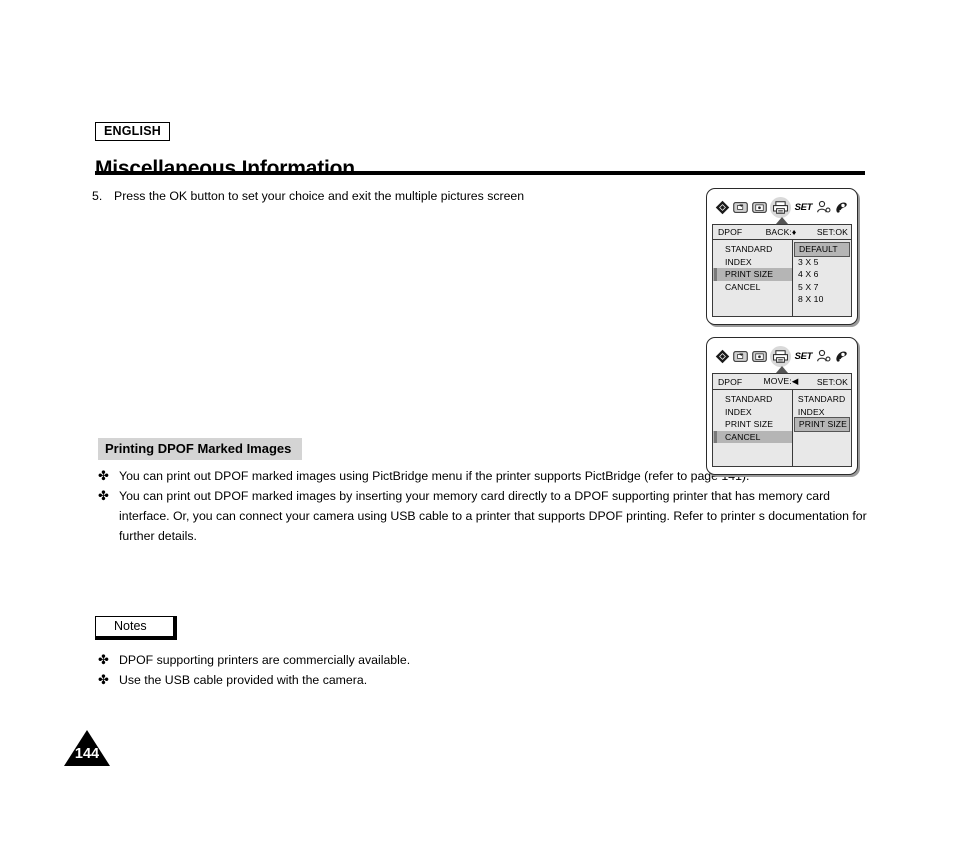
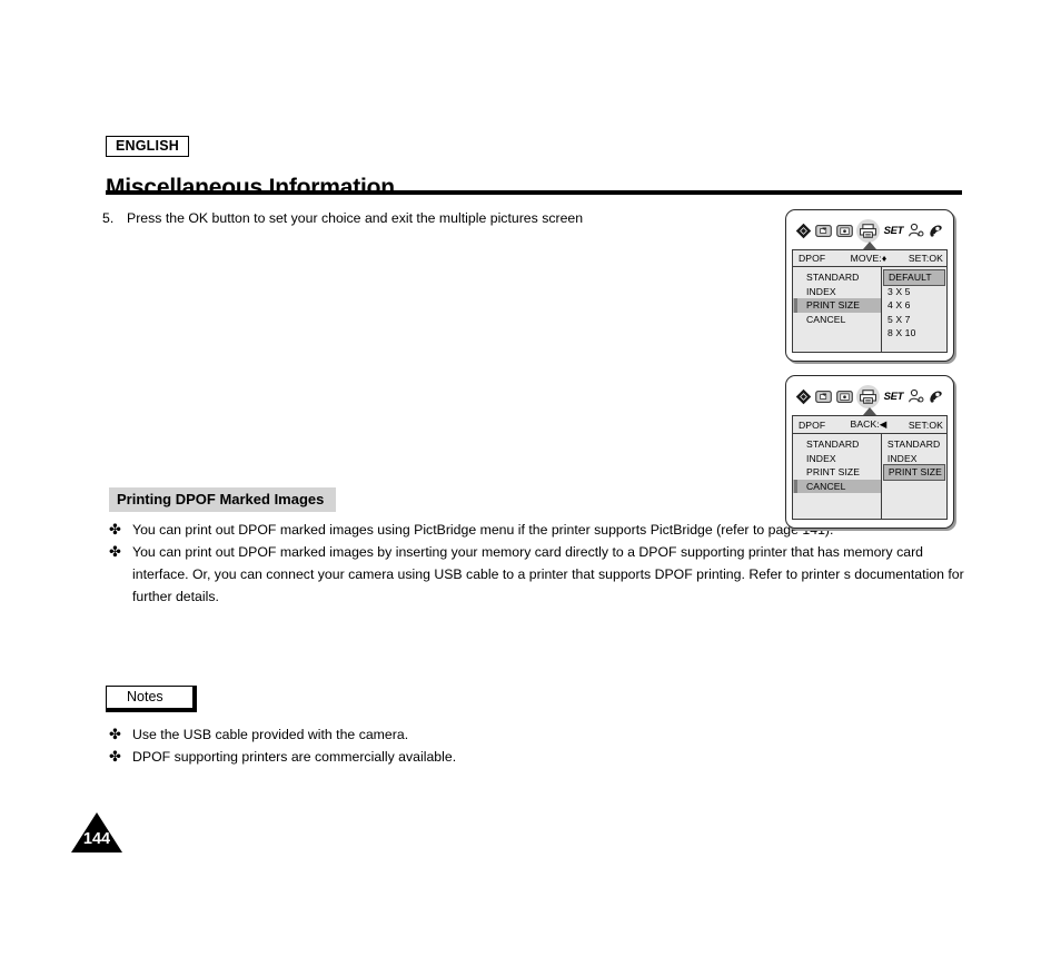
  ENGLISH
  Miscellaneous Information
  5.
  Press the OK button to set your choice and exit the multiple pictures screen
  Printing DPOF Marked Images
  ✤
  You can print out DPOF marked images using PictBridge menu if the printer supports PictBridge (refer to page 141).
  ✤
  You can print out DPOF marked images by inserting your memory card directly to a DPOF supporting printer that has memory card interface. Or, you can connect your camera using USB cable to a printer that supports DPOF printing. Refer to printer s documentation for further details.
  Notes
  ✤
- DPOF supporting printers are commercially available.
+ Use the USB cable provided with the camera.
  ✤
- Use the USB cable provided with the camera.
+ DPOF supporting printers are commercially available.
  144
  SET
  DPOF
- BACK:♦
+ MOVE:♦
  SET:OK
  STANDARD
  INDEX
  PRINT SIZE
  CANCEL
  DEFAULT
  3 X 5
  4 X 6
  5 X 7
  8 X 10
  SET
  DPOF
- MOVE:◀
+ BACK:◀
  SET:OK
  STANDARD
  INDEX
  PRINT SIZE
  CANCEL
  STANDARD
  INDEX
  PRINT SIZE
